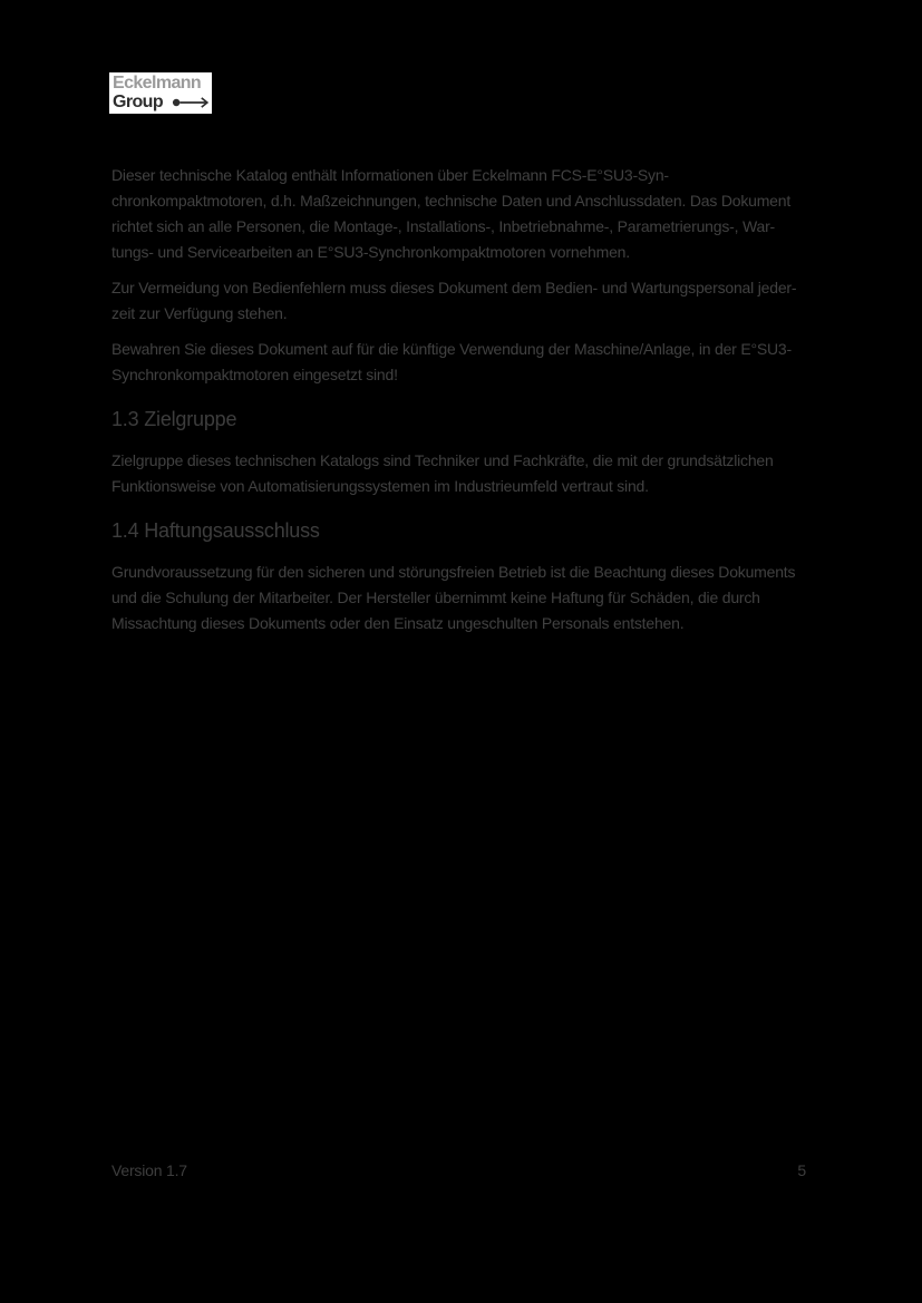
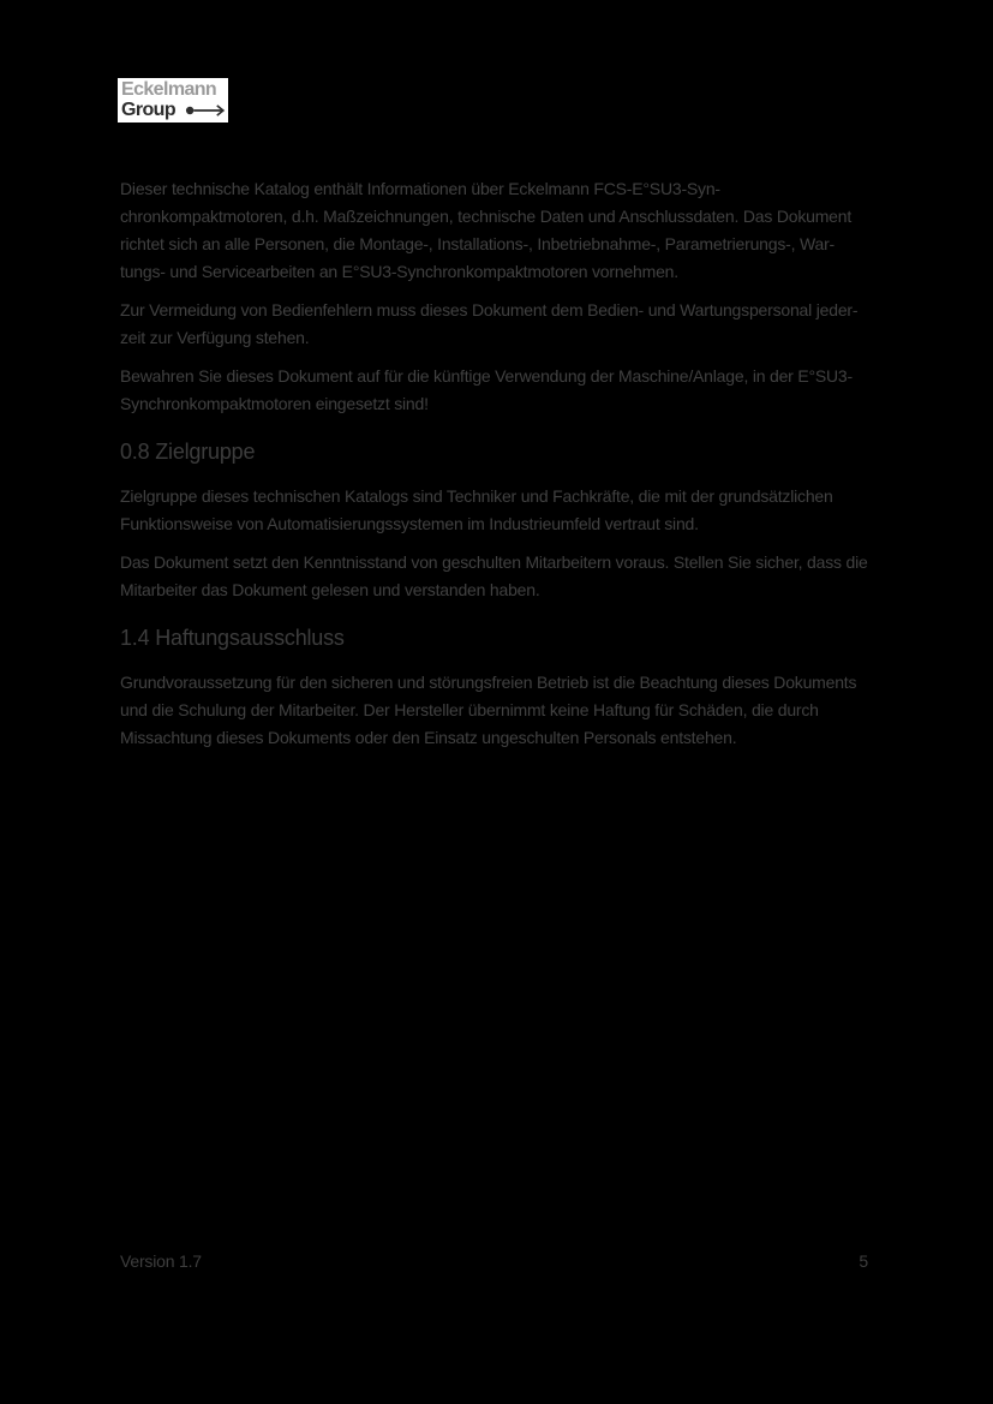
  Eckelmann
  Group
  Dieser technische Katalog enthält Informationen über Eckelmann FCS-E°SU3-Syn-
  chronkompaktmotoren, d.h. Maßzeichnungen, technische Daten und Anschlussdaten. Das Dokument
  richtet sich an alle Personen, die Montage-, Installations-, Inbetriebnahme-, Parametrierungs-, War-
  tungs- und Servicearbeiten an E°SU3-Synchronkompaktmotoren vornehmen.
  Zur Vermeidung von Bedienfehlern muss dieses Dokument dem Bedien- und Wartungspersonal jeder-
  zeit zur Verfügung stehen.
  Bewahren Sie dieses Dokument auf für die künftige Verwendung der Maschine/Anlage, in der E°SU3-
  Synchronkompaktmotoren eingesetzt sind!
- 1.3 Zielgruppe
+ 0.8 Zielgruppe
  Zielgruppe dieses technischen Katalogs sind Techniker und Fachkräfte, die mit der grundsätzlichen
  Funktionsweise von Automatisierungssystemen im Industrieumfeld vertraut sind.
+ Das Dokument setzt den Kenntnisstand von geschulten Mitarbeitern voraus. Stellen Sie sicher, dass die
+ Mitarbeiter das Dokument gelesen und verstanden haben.
  1.4 Haftungsausschluss
  Grundvoraussetzung für den sicheren und störungsfreien Betrieb ist die Beachtung dieses Dokuments
  und die Schulung der Mitarbeiter. Der Hersteller übernimmt keine Haftung für Schäden, die durch
  Missachtung dieses Dokuments oder den Einsatz ungeschulten Personals entstehen.
  Version 1.7
  5
